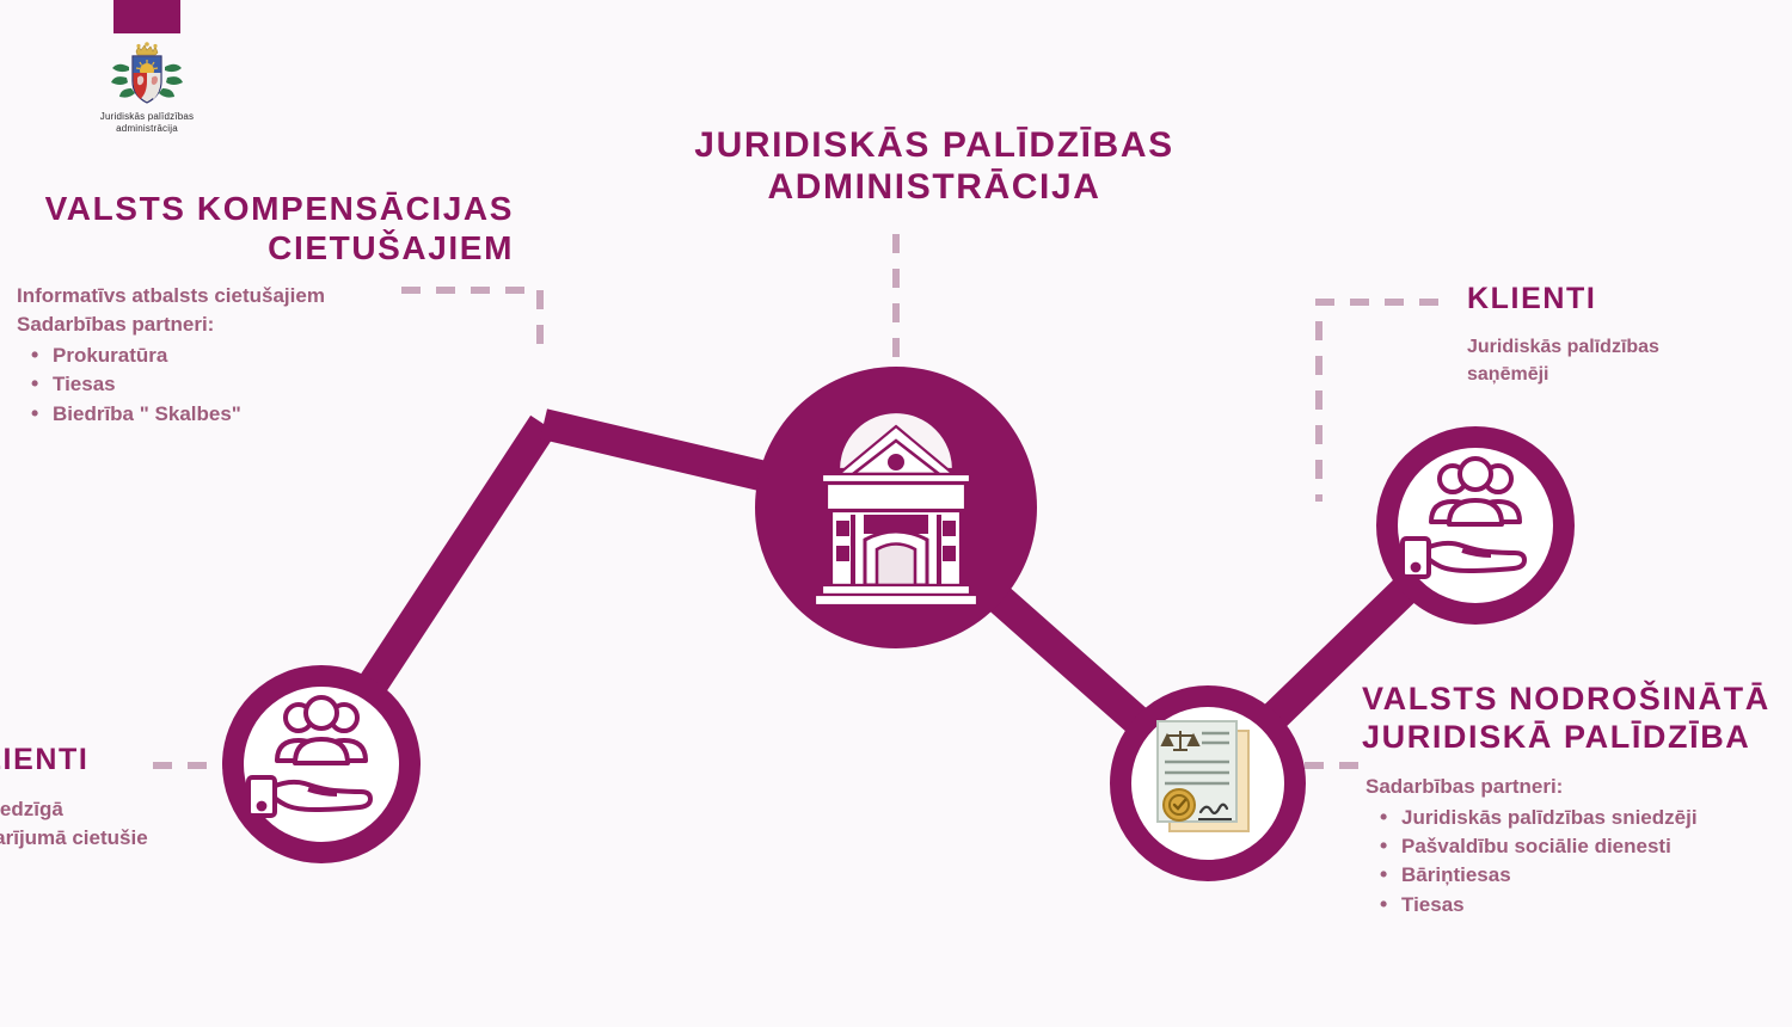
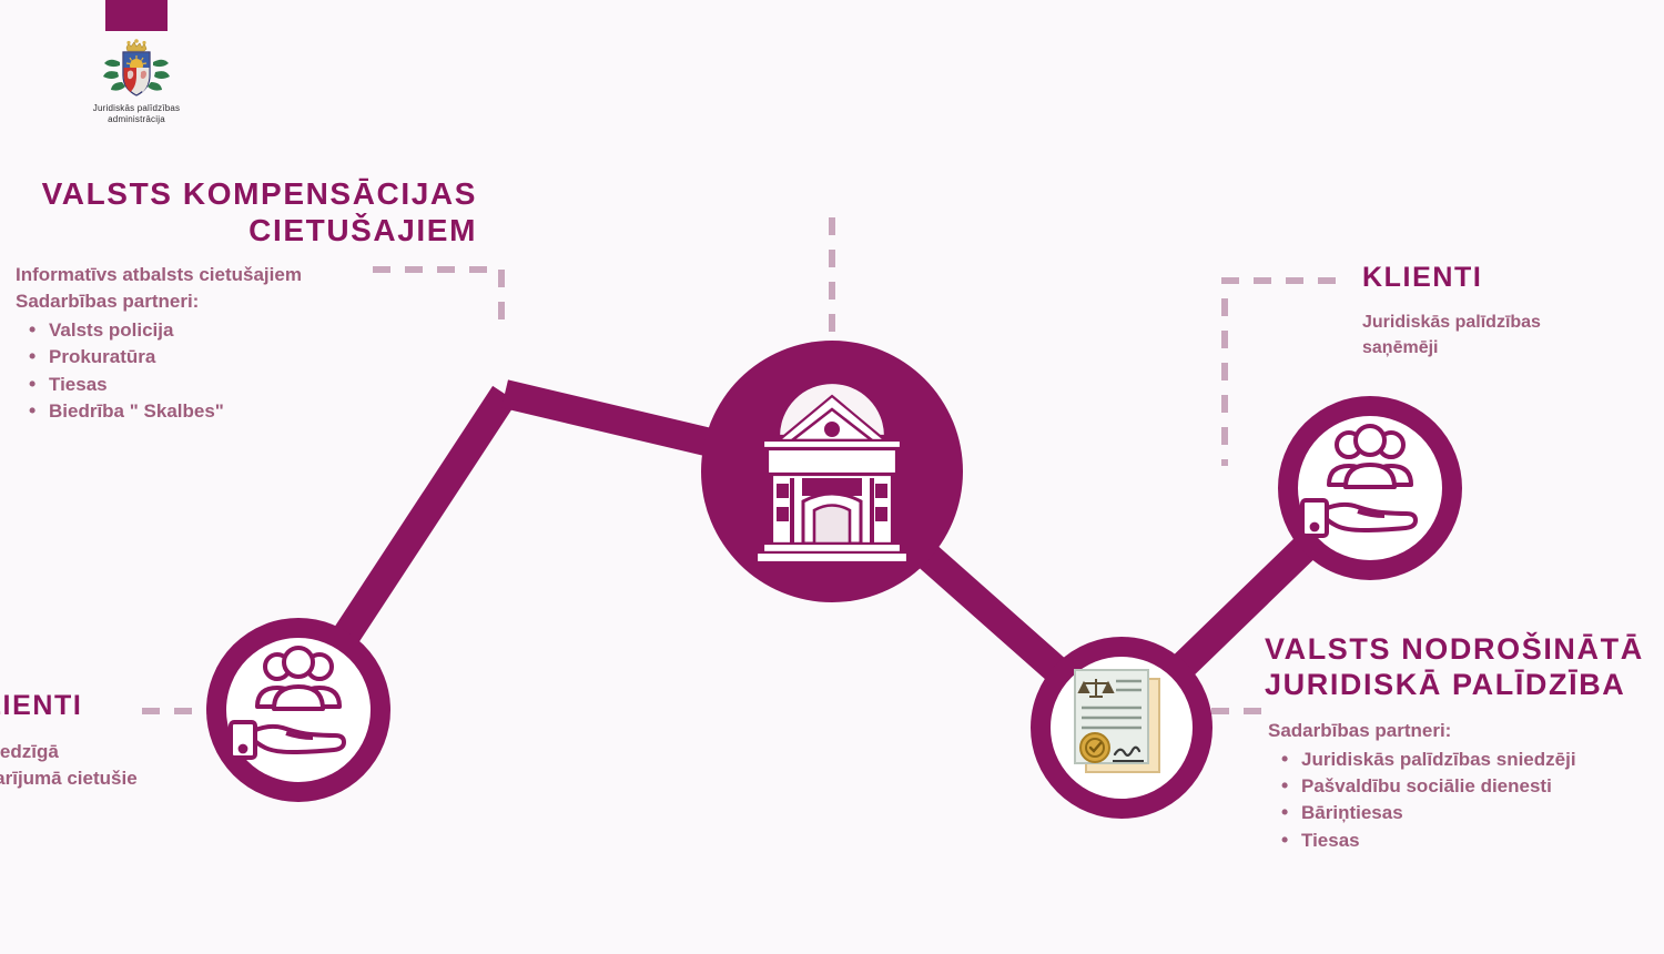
  Juridiskās palīdzības
  administrācija
- JURIDISKĀS PALĪDZĪBAS ADMINISTRĀCIJA
  VALSTS KOMPENSĀCIJAS CIETUŠAJIEM
  Informatīvs atbalsts cietušajiem
  Sadarbības partneri:
+ Valsts policija
  Prokuratūra
  Tiesas
  Biedrība " Skalbes"
  KLIENTI
  Juridiskās palīdzības
  saņēmēji
  IENTI
  rījumā cietušie
  VALSTS NODROŠINĀTĀ JURIDISKĀ PALĪDZĪBA
  Sadarbības partneri:
  Juridiskās palīdzības sniedzēji
  Pašvaldību sociālie dienesti
  Bāriņtiesas
  Tiesas
